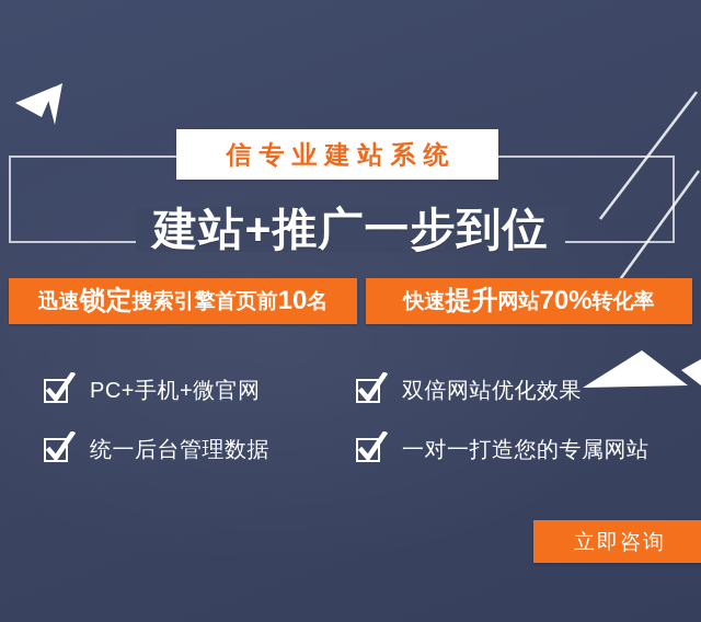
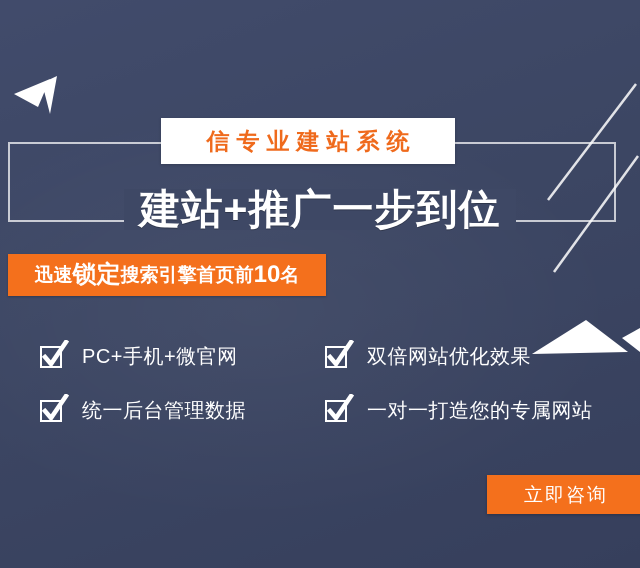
  信专业建站系统
  建站+推广一步到位
  迅速
  锁定
  搜索引擎首页前
  10
  名
- 快速
- 提升
- 网站
- 70%
- 转化率
  PC+手机+微官网
  双倍网站优化效果
  统一后台管理数据
  一对一打造您的专属网站
  立即咨询
